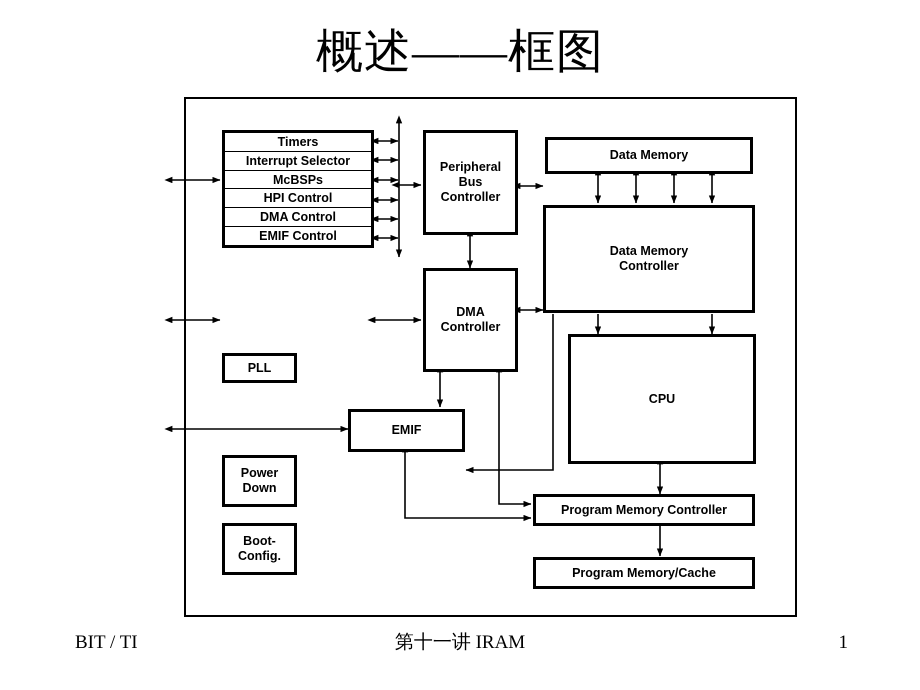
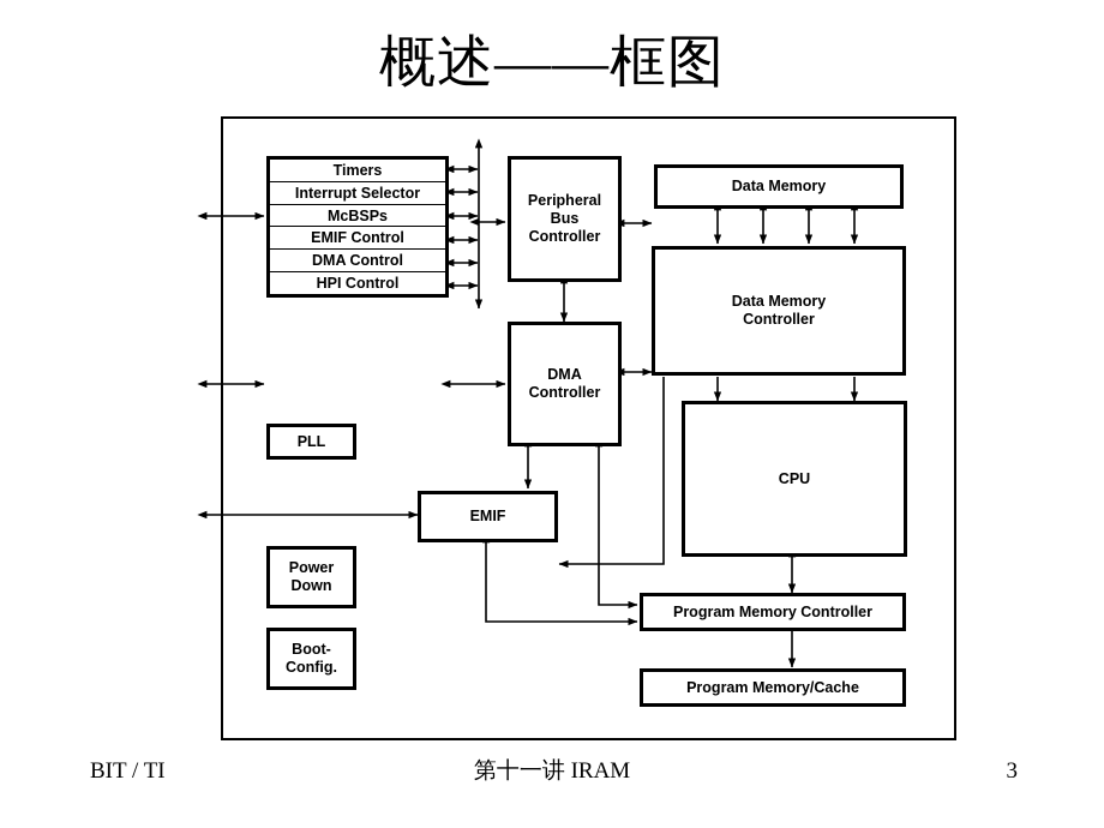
  概述——框图
  Timers
  Interrupt Selector
  McBSPs
- HPI Control
+ EMIF Control
  DMA Control
- EMIF Control
+ HPI Control
  Peripheral
  Bus
  Controller
  Data Memory
  Data Memory
  Controller
  DMA
  Controller
  PLL
  EMIF
  CPU
  Power
  Down
  Boot-
  Config.
  Program Memory Controller
  Program Memory/Cache
  BIT / TI
  第十一讲 IRAM
- 1
+ 3
